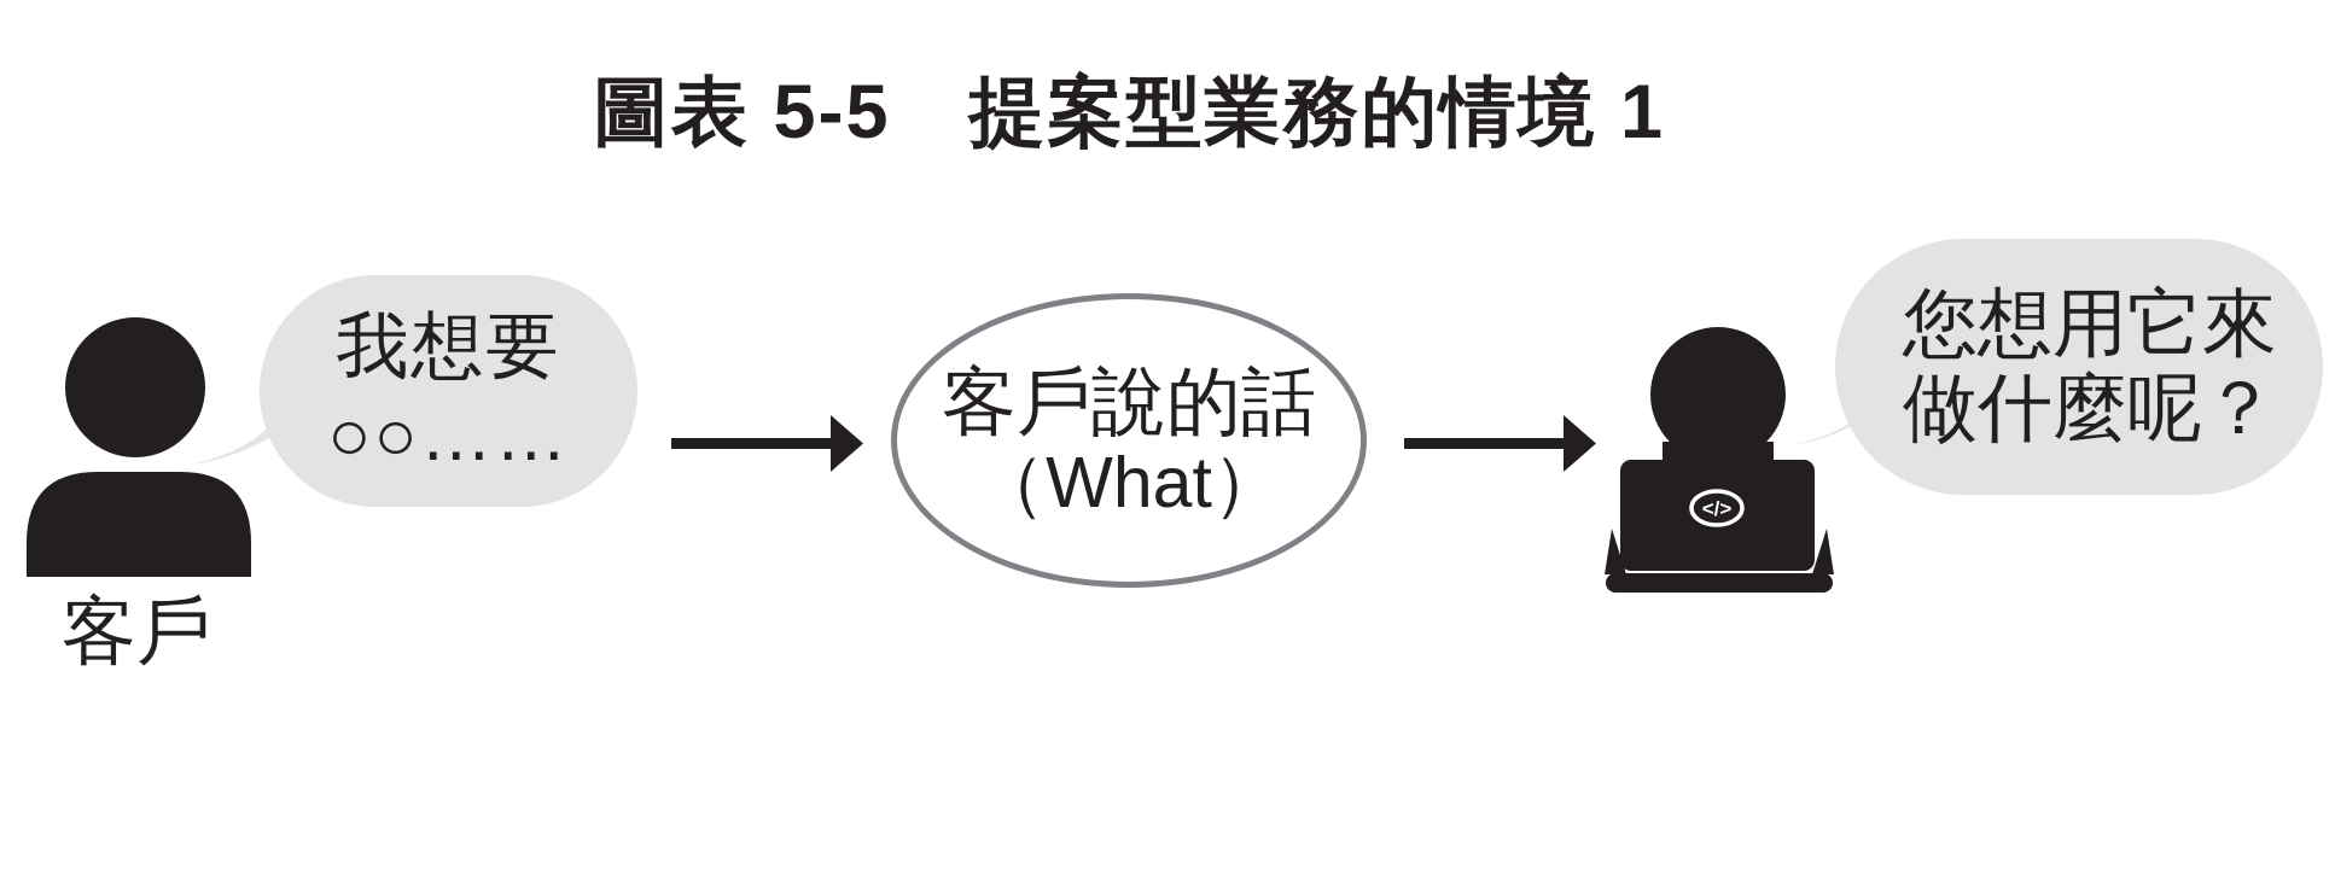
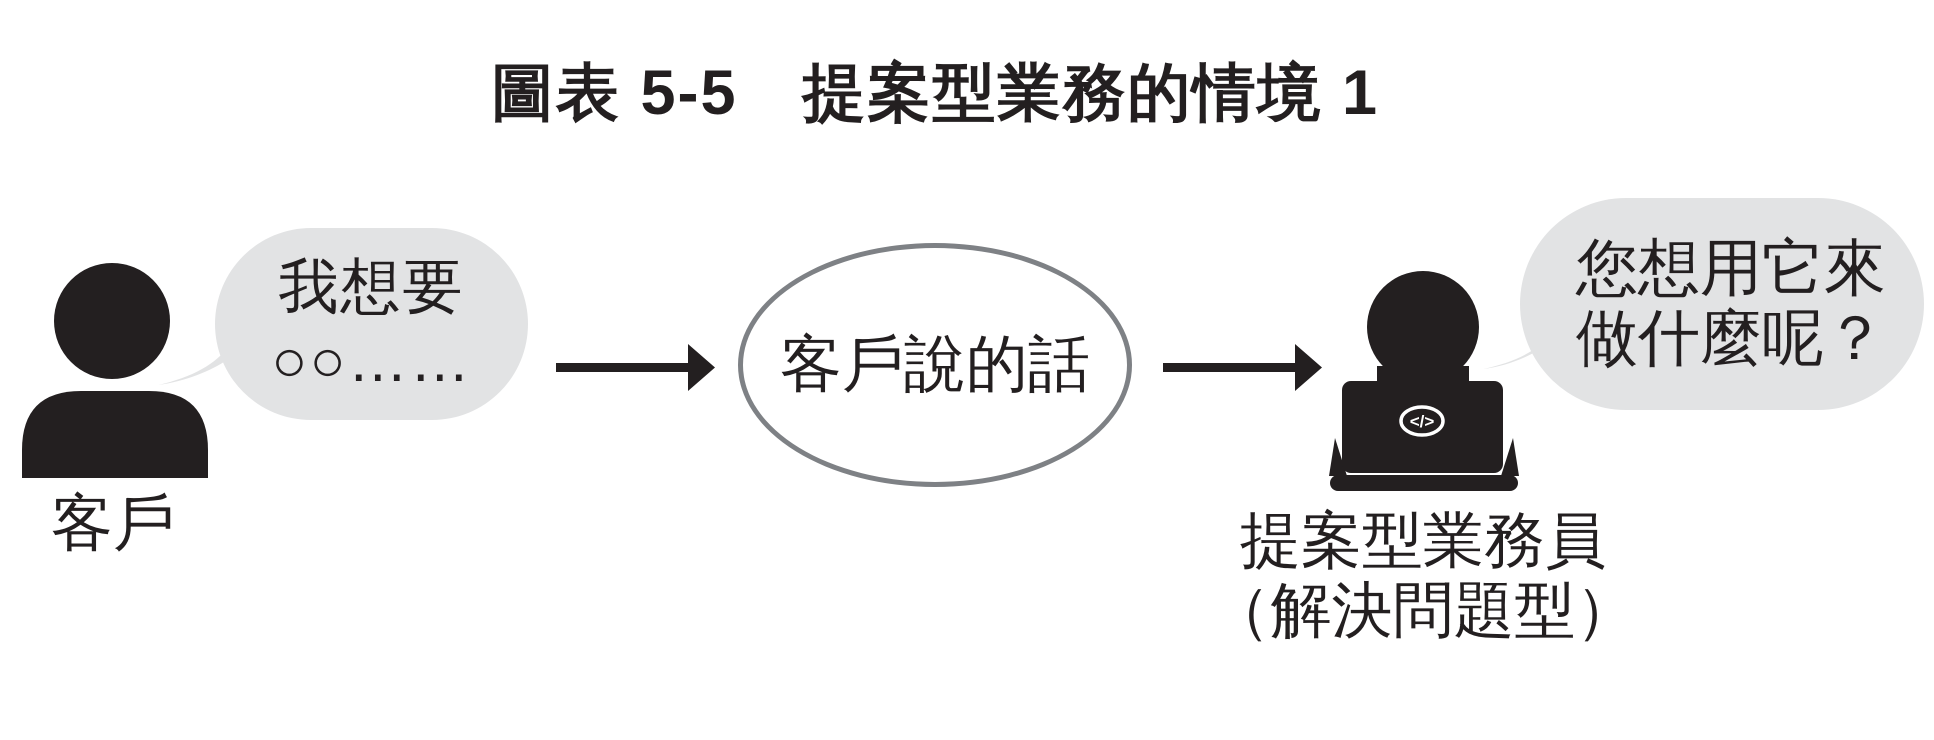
  圖表 5-5 提案型業務的情境 1
  客戶
  我想要
  ○○……
  客戶說的話
- （What）
  </>
+ 提案型業務員
+ （解決問題型）
  您想用它來
  做什麼呢？
